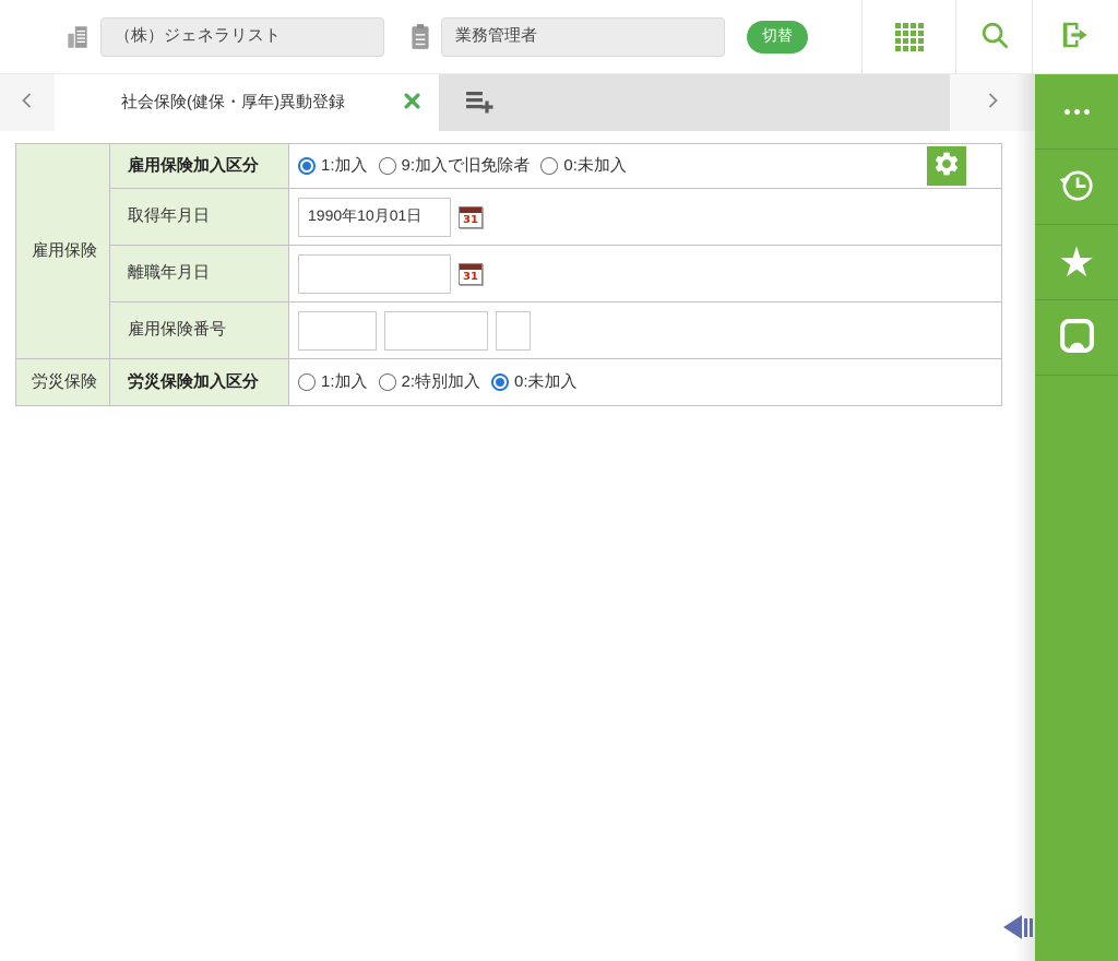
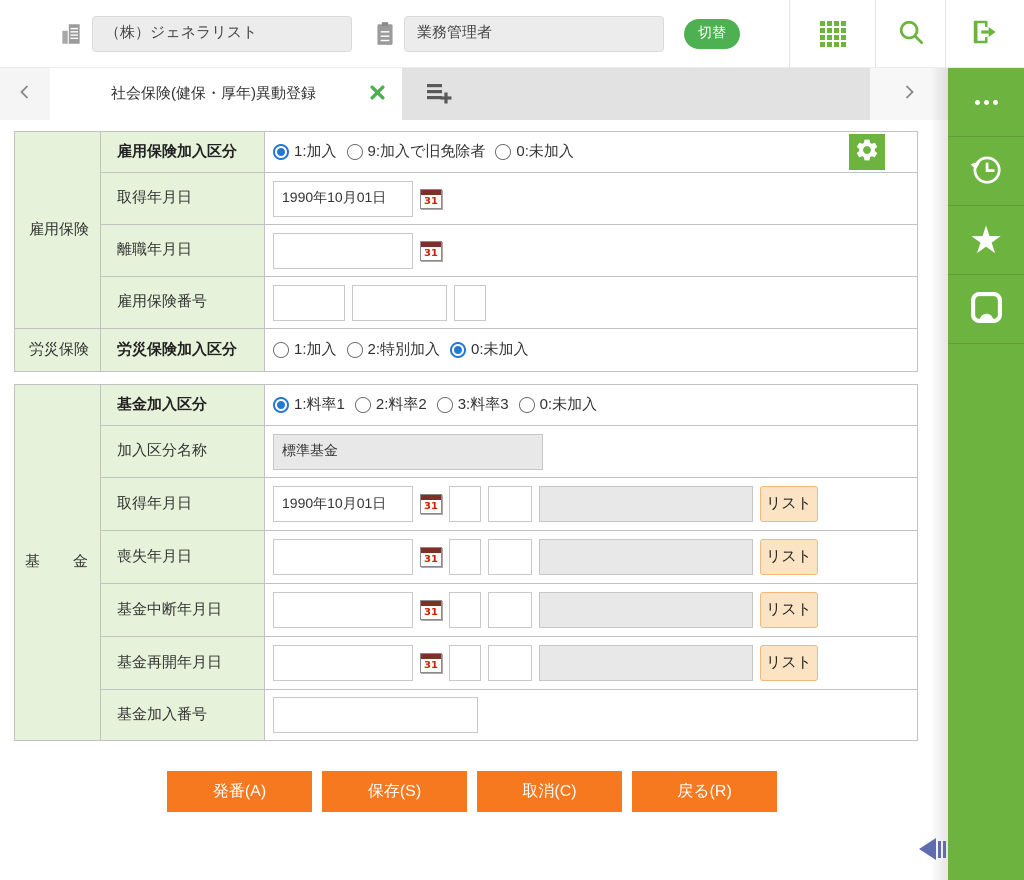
  （株）ジェネラリスト
  業務管理者
  切替
  社会保険(健保・厚年)異動登録
  ★
  雇用保険	雇用保険加入区分	1:加入 9:加入で旧免除者 0:未加入
  取得年月日	1990年10月01日 31
  離職年月日	31
  雇用保険番号
  労災保険	労災保険加入区分	1:加入 2:特別加入 0:未加入
+ 基 金	基金加入区分	1:料率1 2:料率2 3:料率3 0:未加入
+ 加入区分名称	標準基金
+ 取得年月日	1990年10月01日 31 リスト
+ 喪失年月日	31 リスト
+ 基金中断年月日	31 リスト
+ 基金再開年月日	31 リスト
+ 基金加入番号
+ 発番(A)
+ 保存(S)
+ 取消(C)
+ 戻る(R)
